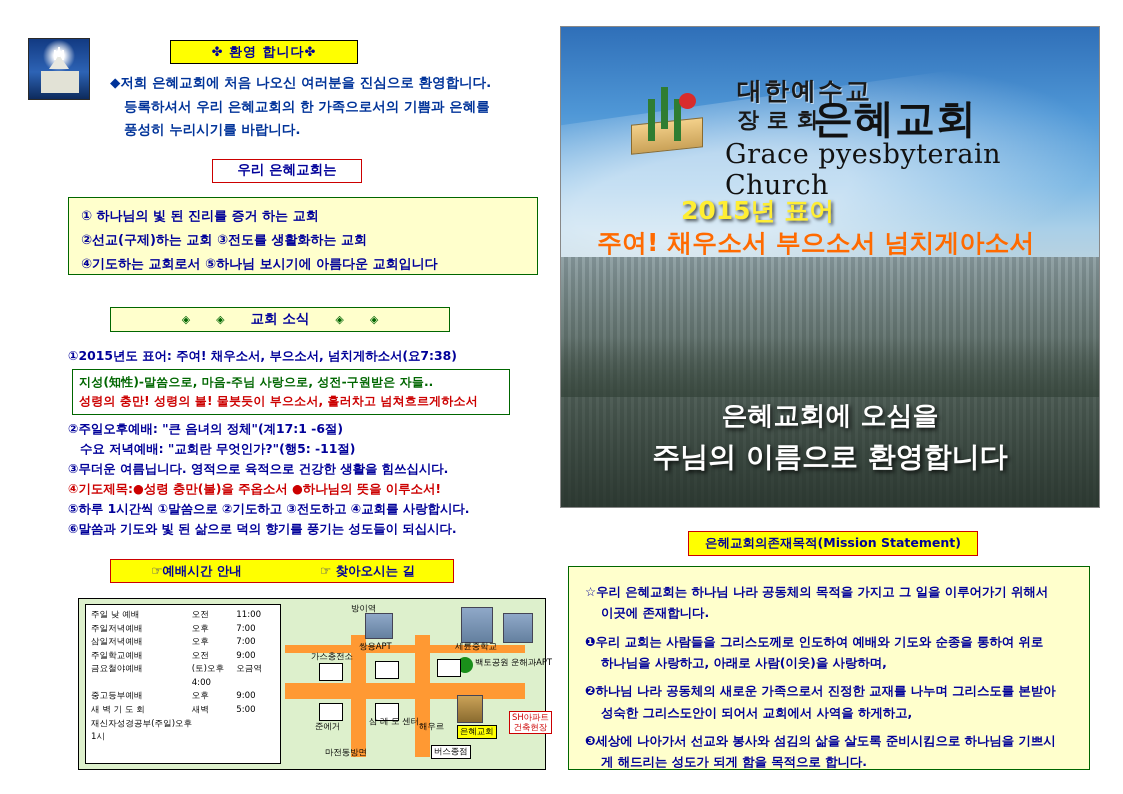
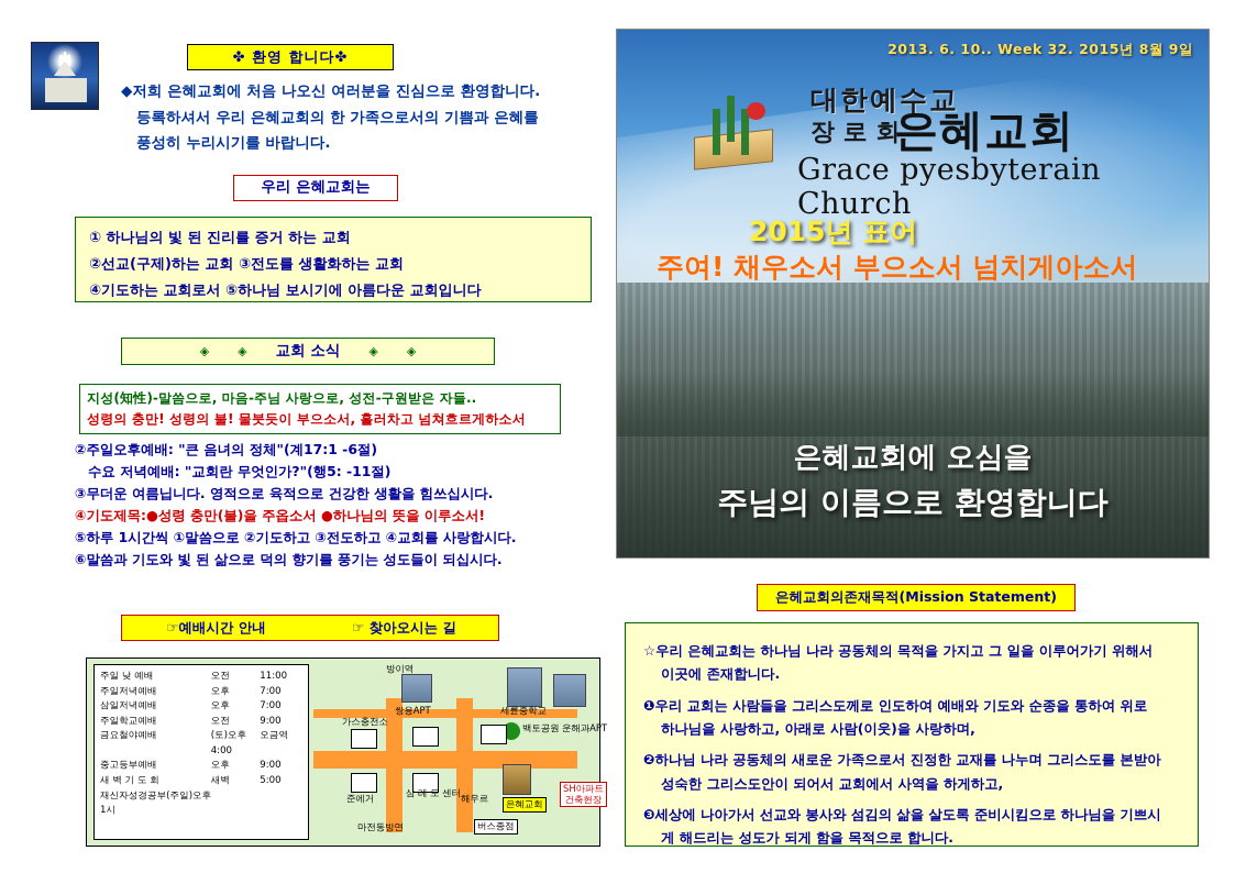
  ✤ 환영 합니다✤
  ◆저희 은혜교회에 처음 나오신 여러분을 진심으로 환영합니다.
  등록하셔서 우리 은혜교회의 한 가족으로서의 기쁨과 은혜를
  풍성히 누리시기를 바랍니다.
  우리 은혜교회는
  ① 하나님의 빛 된 진리를 증거 하는 교회
  ②선교(구제)하는 교회 ③전도를 생활화하는 교회
  ④기도하는 교회로서 ⑤하나님 보시기에 아름다운 교회입니다
  ◈
  ◈
  교회 소식
  ◈
  ◈
- ①2015년도 표어: 주여! 채우소서, 부으소서, 넘치게하소서(요7:38)
  지성(知性)-말씀으로, 마음-주님 사랑으로, 성전-구원받은 자들..
  성령의 충만! 성령의 불! 물붓듯이 부으소서, 흘러차고 넘쳐흐르게하소서
  ②주일오후예배: "큰 음녀의 정체"(계17:1 -6절)
  수요 저녁예배: "교회란 무엇인가?"(행5: -11절)
  ③무더운 여름닙니다. 영적으로 육적으로 건강한 생활을 힘쓰십시다.
  ④기도제목:●성령 충만(불)을 주옵소서 ●하나님의 뜻을 이루소서!
  ⑤하루 1시간씩 ①말씀으로 ②기도하고 ③전도하고 ④교회를 사랑합시다.
  ⑥말씀과 기도와 빛 된 삶으로 덕의 향기를 풍기는 성도들이 되십시다.
  ☞예배시간 안내
  ☞ 찾아오시는 길
  주일 낮 예배
  오전
  11:00
  주일저녁예배
  오후
  7:00
  삼일저녁예배
  오후
  7:00
  주일학교예배
  오전
  9:00
  금요철야예배
  (토)오후4:00
  오금역
  중고등부예배
  오후
  9:00
  새 벽 기 도 회
  새벽
  5:00
  재신자성경공부(주일)오후1시
  방이역
  쌍용APT
  세륜중학교
  가스충전소
  백토공원
  운해과APT
  준에거
  삼 레 도 센터
  해우르
  마전동방면
  은혜교회
  SH아파트
  건축현장
  버스종점
+ 2013. 6. 10.. Week 32. 2015년 8월 9일
  대한예수교
  장 로 회
  은혜교회
  Grace pyesbyterain Church
  2015년 표어
  주여! 채우소서 부으소서 넘치게아소서
  은혜교회에 오심을
  주님의 이름으로 환영합니다
  은헤교회의존재목적(Mission Statement)
  ☆우리 은혜교회는 하나님 나라 공동체의 목적을 가지고 그 일을 이루어가기 위해서
  이곳에 존재합니다.
  ❶우리 교회는 사람들을 그리스도께로 인도하여 예배와 기도와 순종을 통하여 위로
  하나님을 사랑하고, 아래로 사람(이웃)을 사랑하며,
  ❷하나님 나라 공동체의 새로운 가족으로서 진정한 교재를 나누며 그리스도를 본받아
  성숙한 그리스도안이 되어서 교회에서 사역을 하게하고,
  ❸세상에 나아가서 선교와 봉사와 섬김의 삶을 살도록 준비시킴으로 하나님을 기쁘시
  게 해드리는 성도가 되게 함을 목적으로 합니다.
